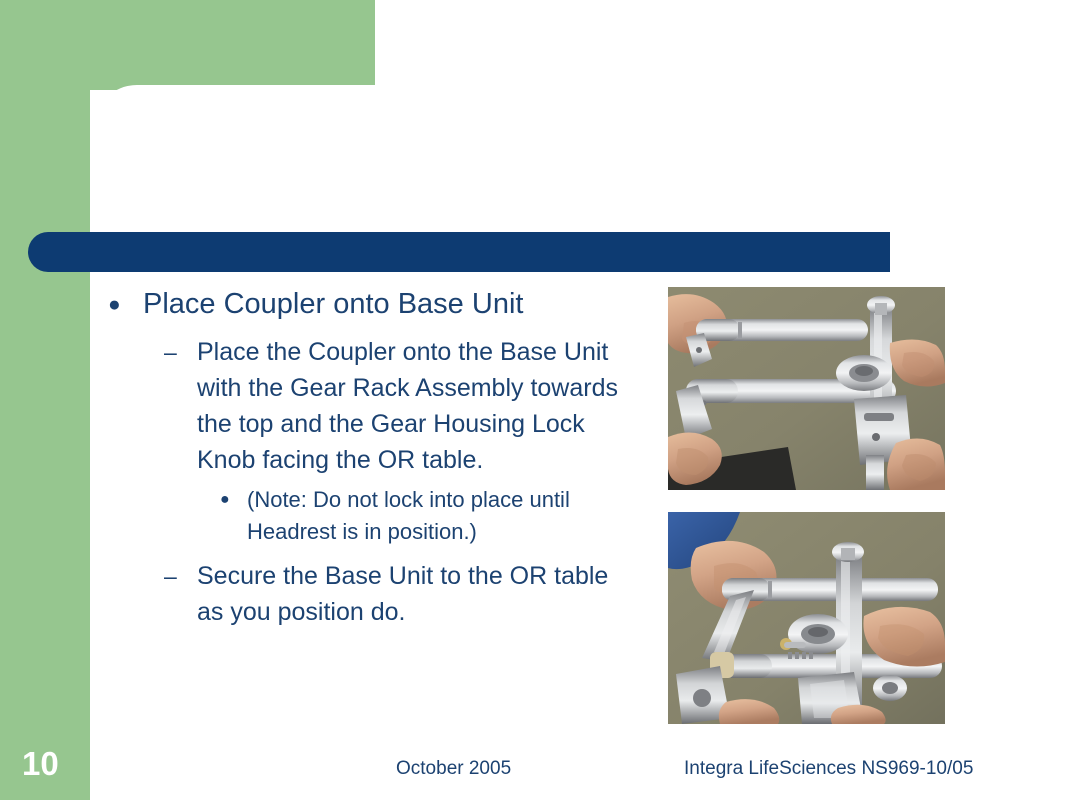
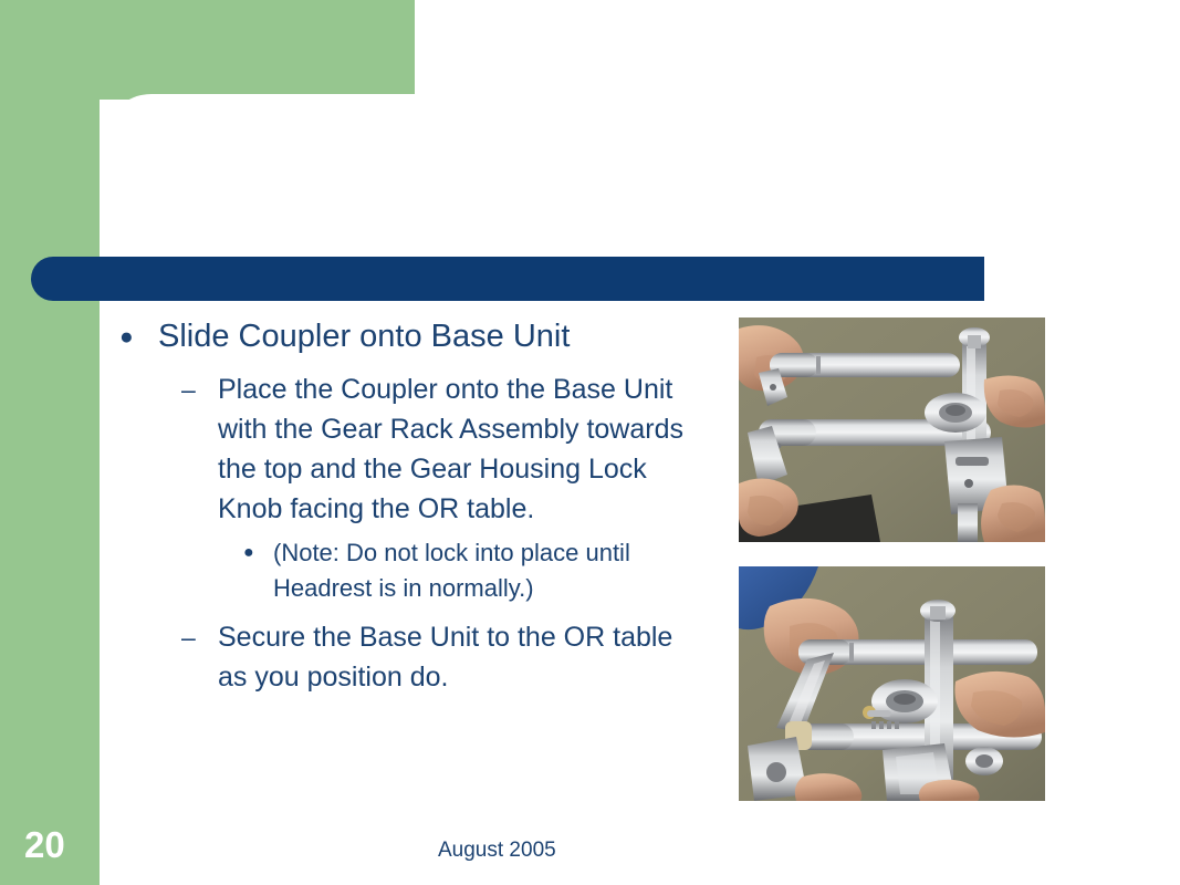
  ●
- Place Coupler onto Base Unit
+ Slide Coupler onto Base Unit
  –
  Place the Coupler onto the Base Unit with the Gear Rack Assembly towards the top and the Gear Housing Lock Knob facing the OR table.
  ●
- (Note: Do not lock into place until Headrest is in position.)
+ (Note: Do not lock into place until Headrest is in normally.)
  –
  Secure the Base Unit to the OR table as you position do.
- 10
+ 20
- October 2005
+ August 2005
- Integra LifeSciences NS969-10/05
